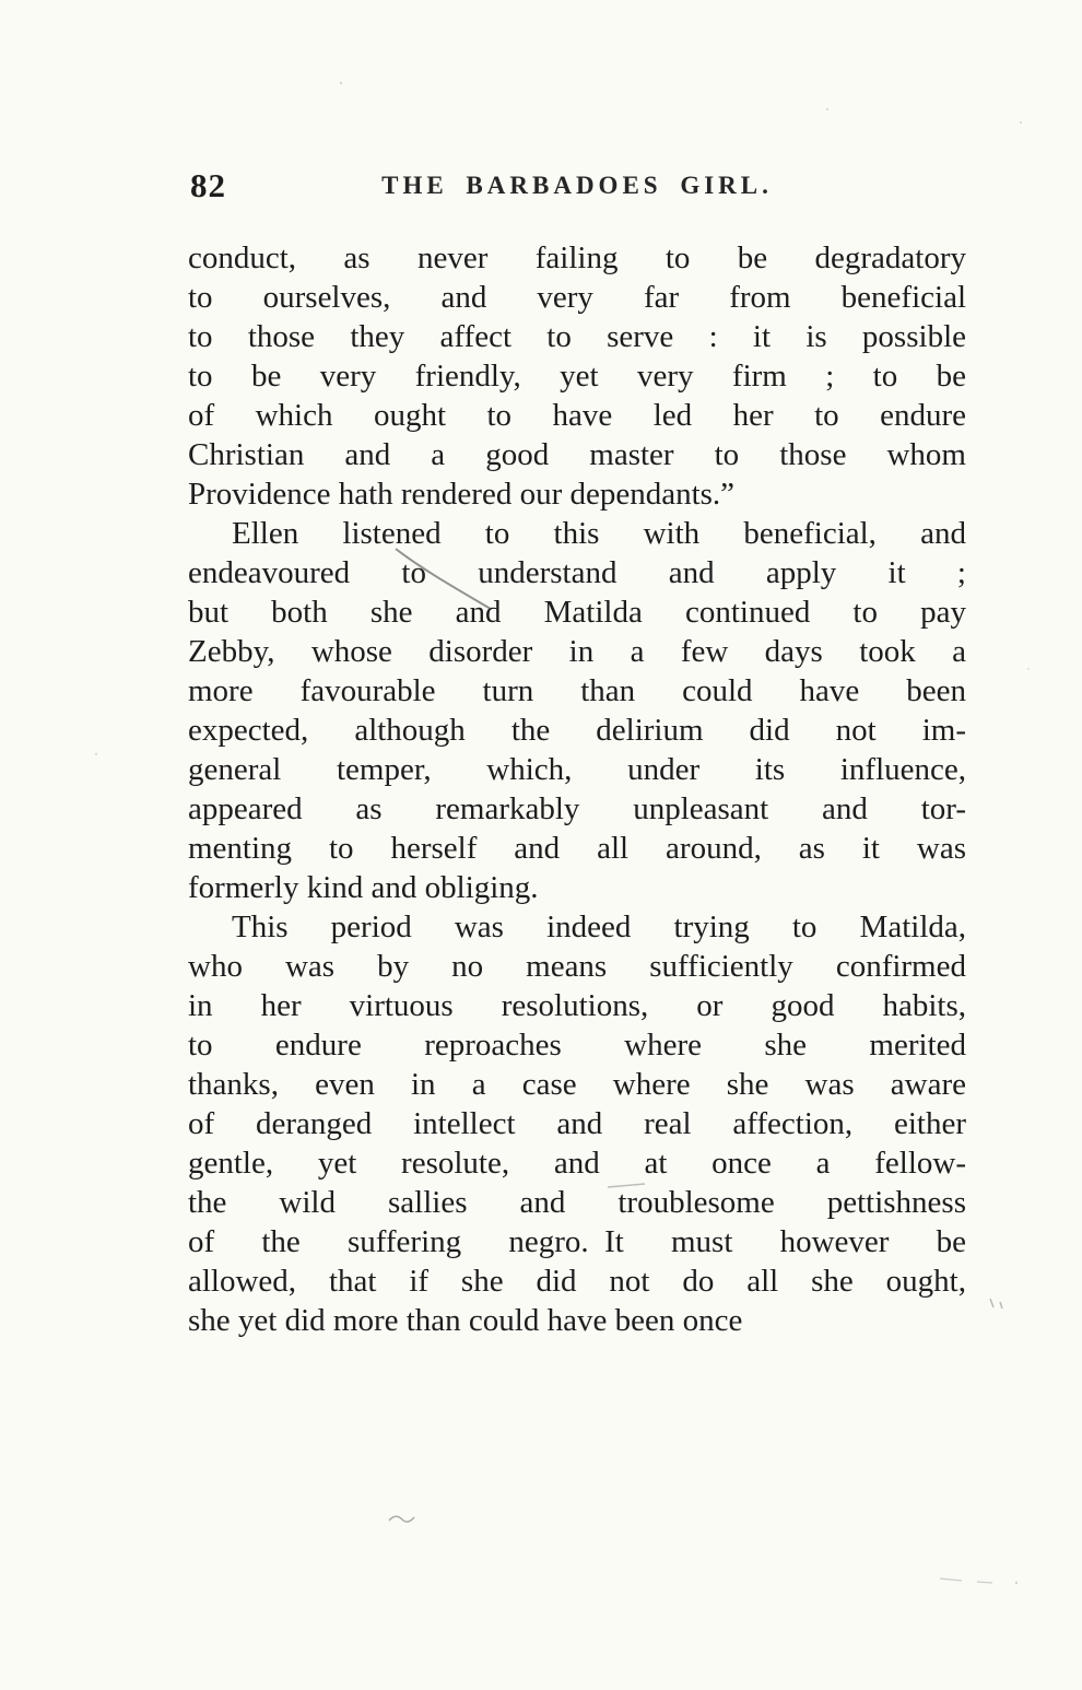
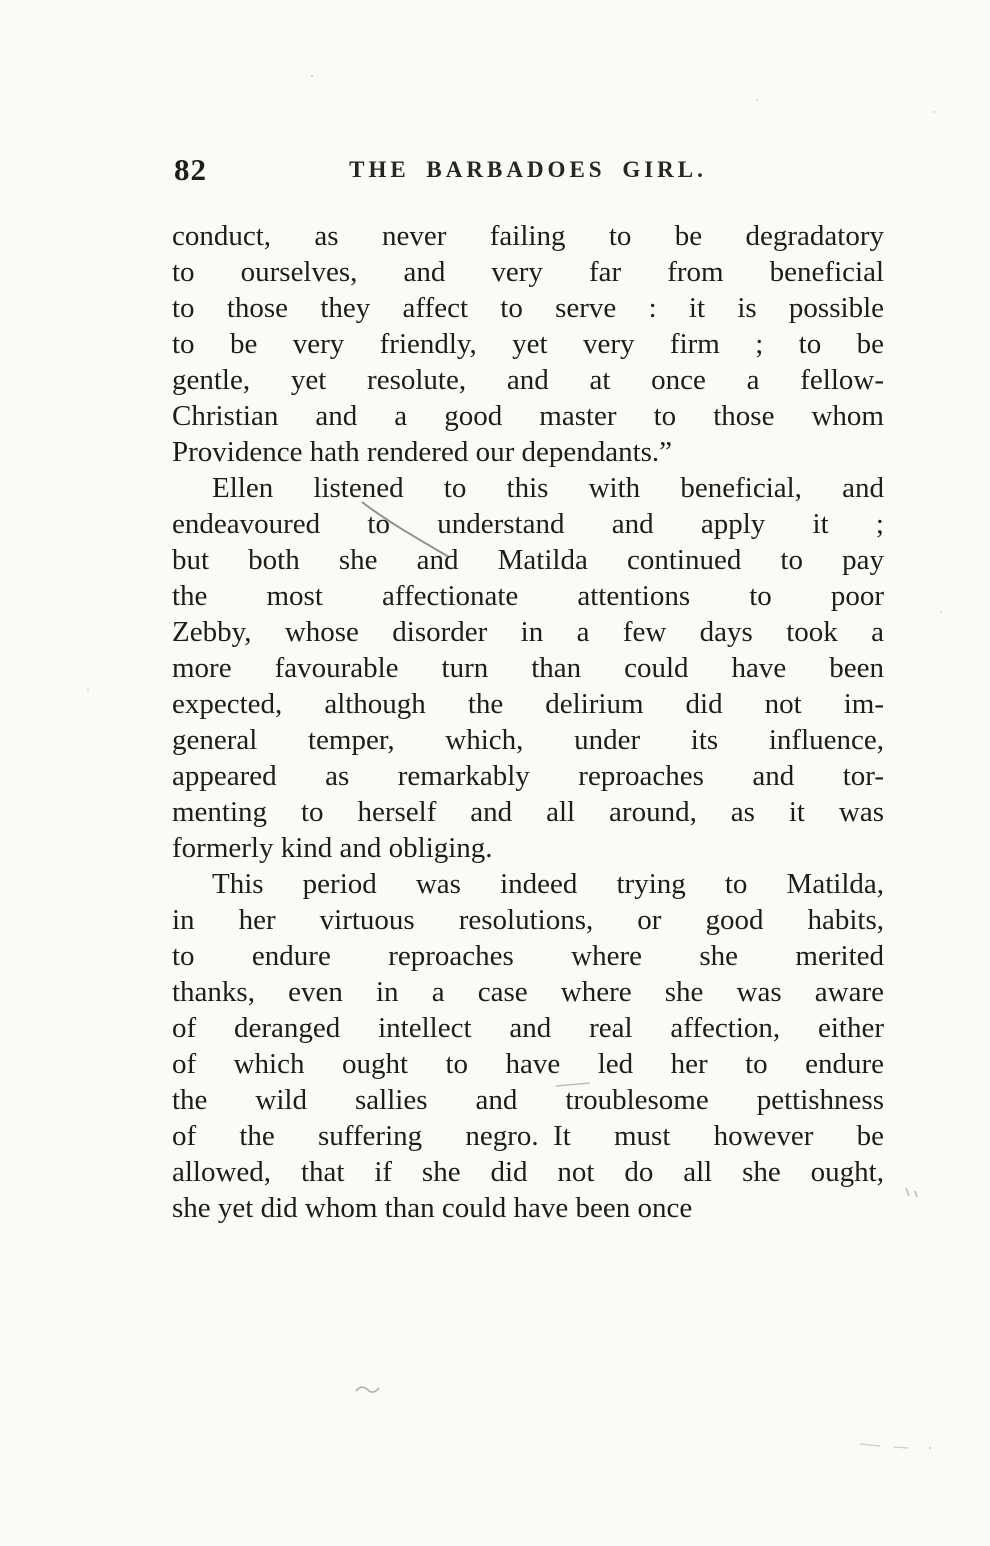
  82
  THE BARBADOES GIRL.
  conduct, as never failing to be degradatory
  to ourselves, and very far from beneficial
  to those they affect to serve : it is possible
  to be very friendly, yet very firm ; to be
- of which ought to have led her to endure
+ gentle, yet resolute, and at once a fellow-
  Christian and a good master to those whom
  Providence hath rendered our dependants.”
  Ellen listened to this with beneficial, and
  endeavoured to understand and apply it ;
  but both she and Matilda continued to pay
+ the most affectionate attentions to poor
  Zebby, whose disorder in a few days took a
  more favourable turn than could have been
  expected, although the delirium did not im-
  general temper, which, under its influence,
- appeared as remarkably unpleasant and tor-
+ appeared as remarkably reproaches and tor-
  menting to herself and all around, as it was
  formerly kind and obliging.
  This period was indeed trying to Matilda,
- who was by no means sufficiently confirmed
  in her virtuous resolutions, or good habits,
  to endure reproaches where she merited
  thanks, even in a case where she was aware
  of deranged intellect and real affection, either
- gentle, yet resolute, and at once a fellow-
+ of which ought to have led her to endure
  the wild sallies and troublesome pettishness
  of the suffering negro. It must however be
  allowed, that if she did not do all she ought,
- she yet did more than could have been once
+ she yet did whom than could have been once
